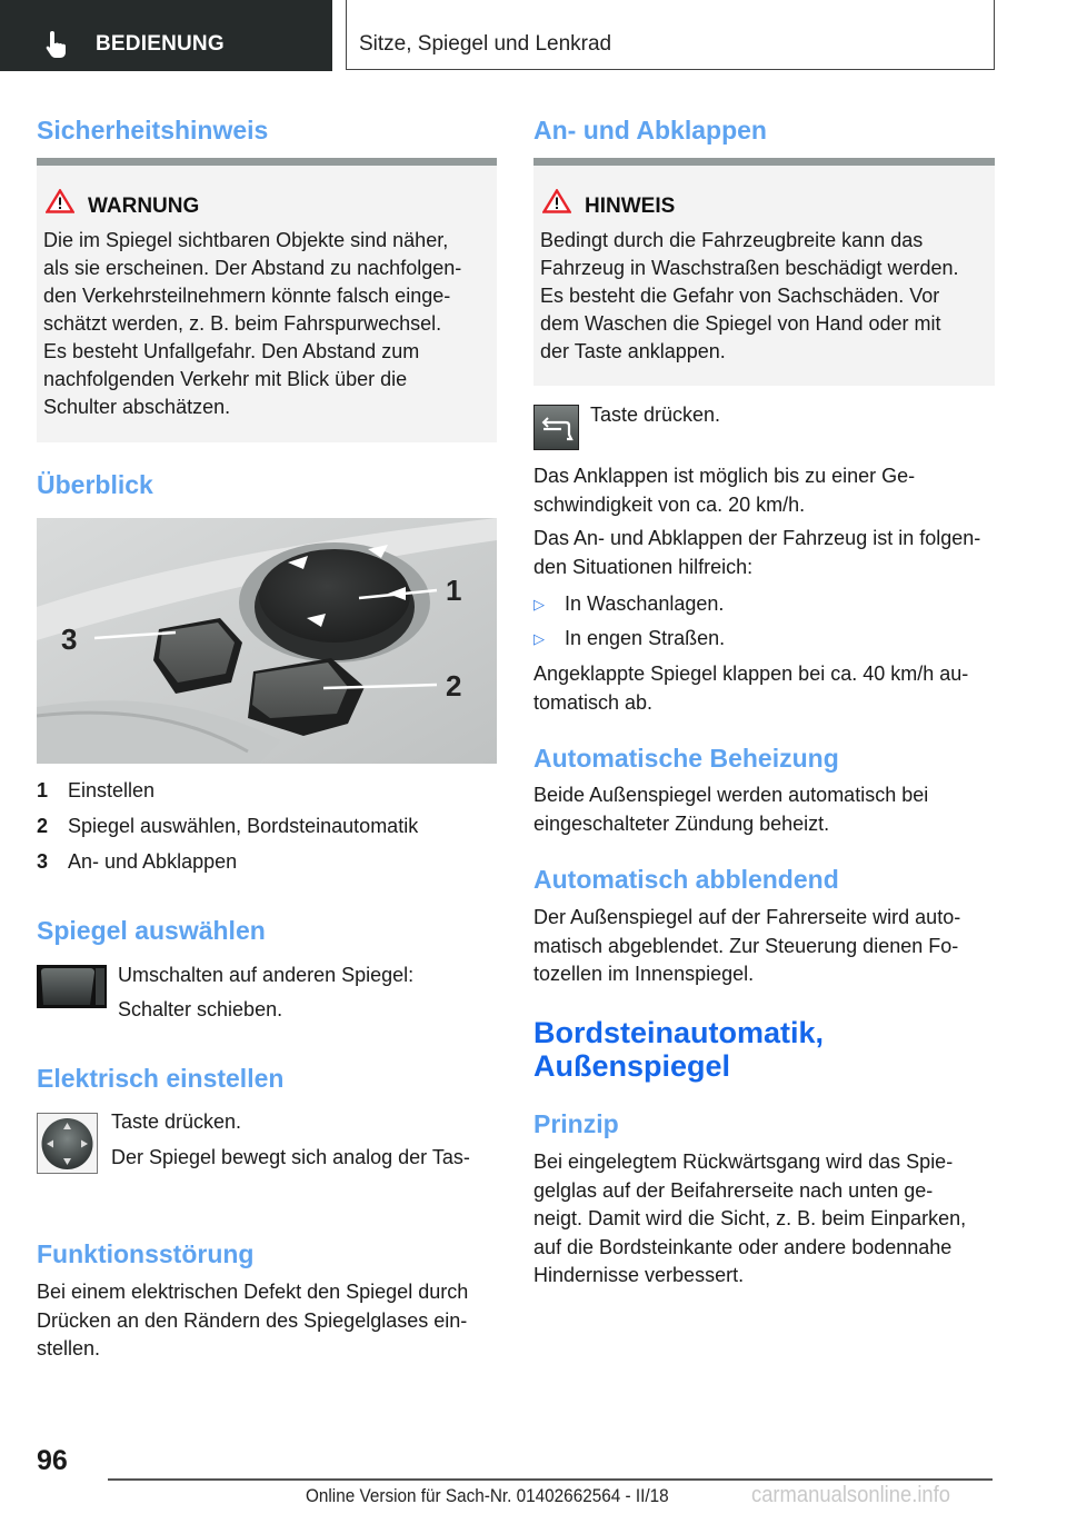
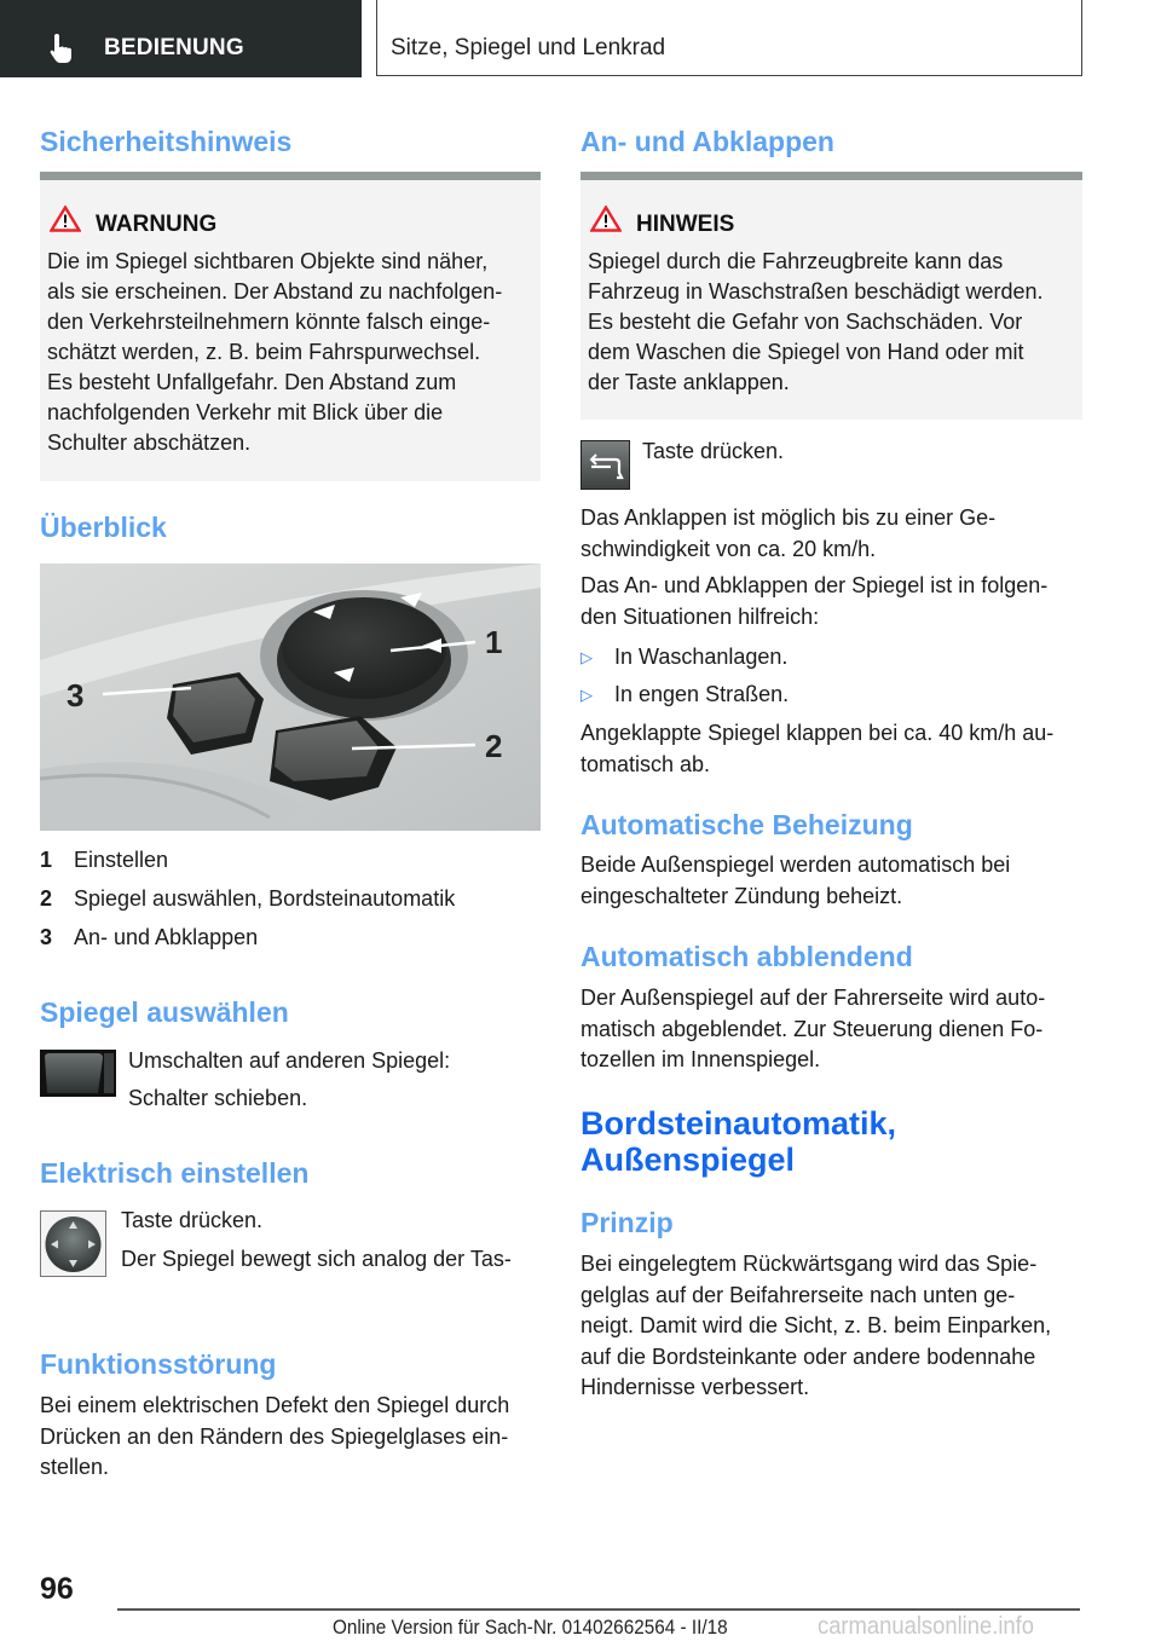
  BEDIENUNG
  Sitze, Spiegel und Lenkrad
  Sicherheitshinweis
  WARNUNG
  Die im Spiegel sichtbaren Objekte sind näher,
  als sie erscheinen. Der Abstand zu nachfolgen-
  den Verkehrsteilnehmern könnte falsch einge-
  schätzt werden, z. B. beim Fahrspurwechsel.
  Es besteht Unfallgefahr. Den Abstand zum
  nachfolgenden Verkehr mit Blick über die
  Schulter abschätzen.
  Überblick
  1
  2
  3
  1
  Einstellen
  2
  Spiegel auswählen, Bordsteinautomatik
  3
  An- und Abklappen
  Spiegel auswählen
  Umschalten auf anderen Spiegel:
  Schalter schieben.
  Elektrisch einstellen
  Taste drücken.
  Der Spiegel bewegt sich analog der Tas-
  Funktionsstörung
  Bei einem elektrischen Defekt den Spiegel durch
  Drücken an den Rändern des Spiegelglases ein-
  stellen.
  An- und Abklappen
  HINWEIS
- Bedingt durch die Fahrzeugbreite kann das
+ Spiegel durch die Fahrzeugbreite kann das
  Fahrzeug in Waschstraßen beschädigt werden.
  Es besteht die Gefahr von Sachschäden. Vor
  dem Waschen die Spiegel von Hand oder mit
  der Taste anklappen.
  Taste drücken.
  Das Anklappen ist möglich bis zu einer Ge-
  schwindigkeit von ca. 20 km/h.
- Das An- und Abklappen der Fahrzeug ist in folgen-
+ Das An- und Abklappen der Spiegel ist in folgen-
  den Situationen hilfreich:
  ▷
  In Waschanlagen.
  ▷
  In engen Straßen.
  Angeklappte Spiegel klappen bei ca. 40 km/h au-
  tomatisch ab.
  Automatische Beheizung
  Beide Außenspiegel werden automatisch bei
  eingeschalteter Zündung beheizt.
  Automatisch abblendend
  Der Außenspiegel auf der Fahrerseite wird auto-
  matisch abgeblendet. Zur Steuerung dienen Fo-
  tozellen im Innenspiegel.
  Bordsteinautomatik,
  Außenspiegel
  Prinzip
  Bei eingelegtem Rückwärtsgang wird das Spie-
  gelglas auf der Beifahrerseite nach unten ge-
  neigt. Damit wird die Sicht, z. B. beim Einparken,
  auf die Bordsteinkante oder andere bodennahe
  Hindernisse verbessert.
  96
  Online Version für Sach-Nr. 01402662564 - II/18
  carmanualsonline.info
